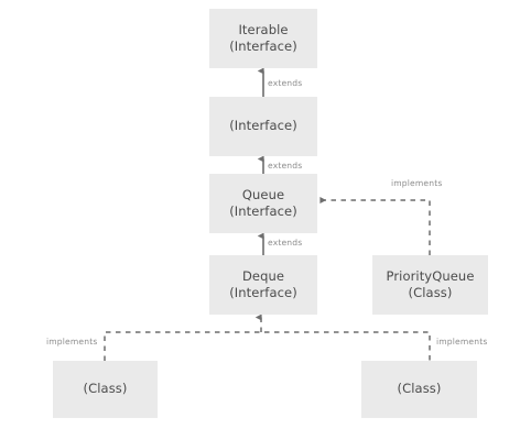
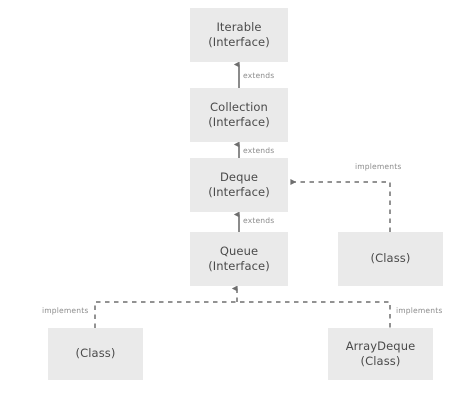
  Iterable
  (Interface)
+ Collection
  (Interface)
- Queue
+ Deque
  (Interface)
- Deque
+ Queue
  (Interface)
- PriorityQueue
  (Class)
  (Class)
+ ArrayDeque
  (Class)
  extends
  extends
  extends
  implements
  implements
  implements
